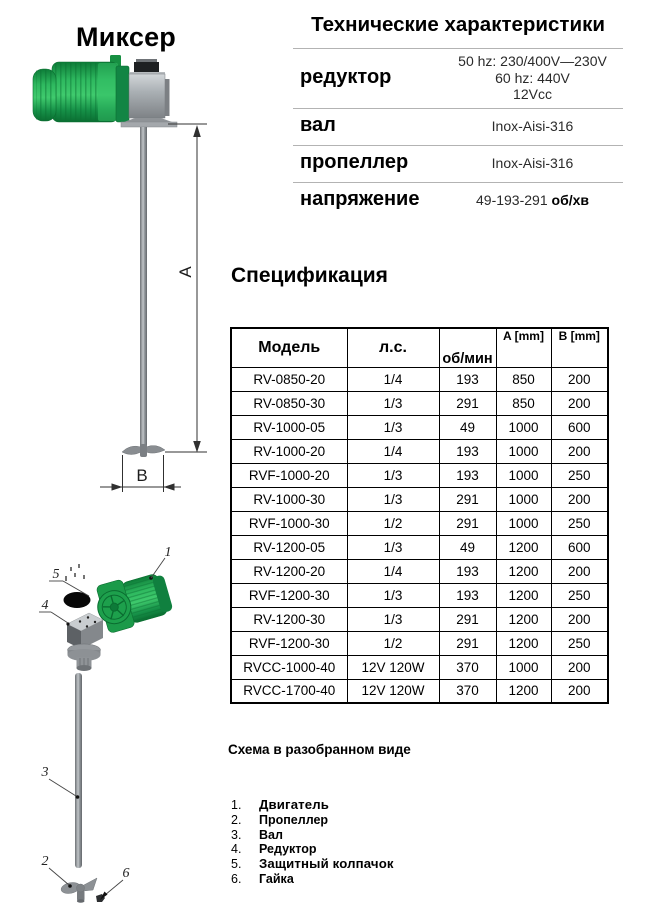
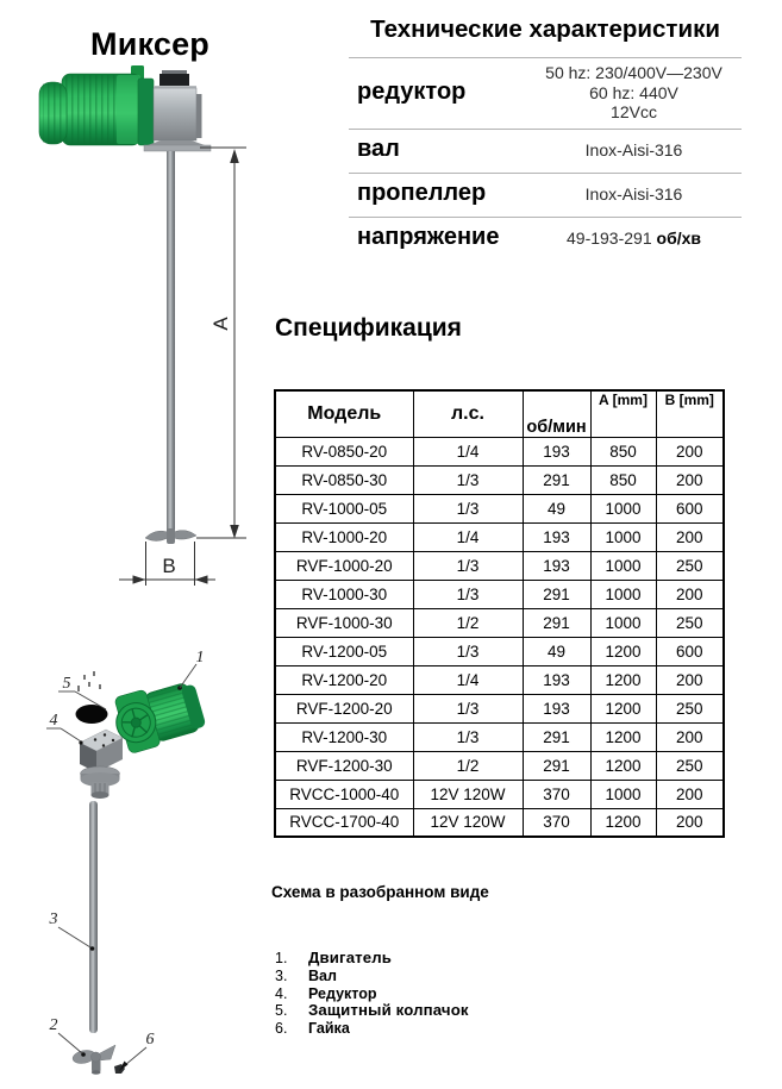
  Миксер
  B
  Технические характеристики
  редуктор
  50 hz: 230/400V—230V
  60 hz: 440V
  12Vcc
  вал
  Inox-Aisi-316
  пропеллер
  Inox-Aisi-316
  напряжение
  49-193-291 об/хв
  Спецификация
  Модель	л.с.	об/мин	A [mm]	B [mm]
  RV-0850-20	1/4	193	850	200
  RV-0850-30	1/3	291	850	200
  RV-1000-05	1/3	49	1000	600
  RV-1000-20	1/4	193	1000	200
  RVF-1000-20	1/3	193	1000	250
  RV-1000-30	1/3	291	1000	200
  RVF-1000-30	1/2	291	1000	250
  RV-1200-05	1/3	49	1200	600
  RV-1200-20	1/4	193	1200	200
- RVF-1200-30	1/3	193	1200	250
+ RVF-1200-20	1/3	193	1200	250
  RV-1200-30	1/3	291	1200	200
  RVF-1200-30	1/2	291	1200	250
  RVCC-1000-40	12V 120W	370	1000	200
  RVCC-1700-40	12V 120W	370	1200	200
  1
  5
  4
  3
  2
  6
  Схема в разобранном виде
  1.
  Двигатель
- 2.
- Пропеллер
  3.
  Вал
  4.
  Редуктор
  5.
  Защитный колпачок
  6.
  Гайка
